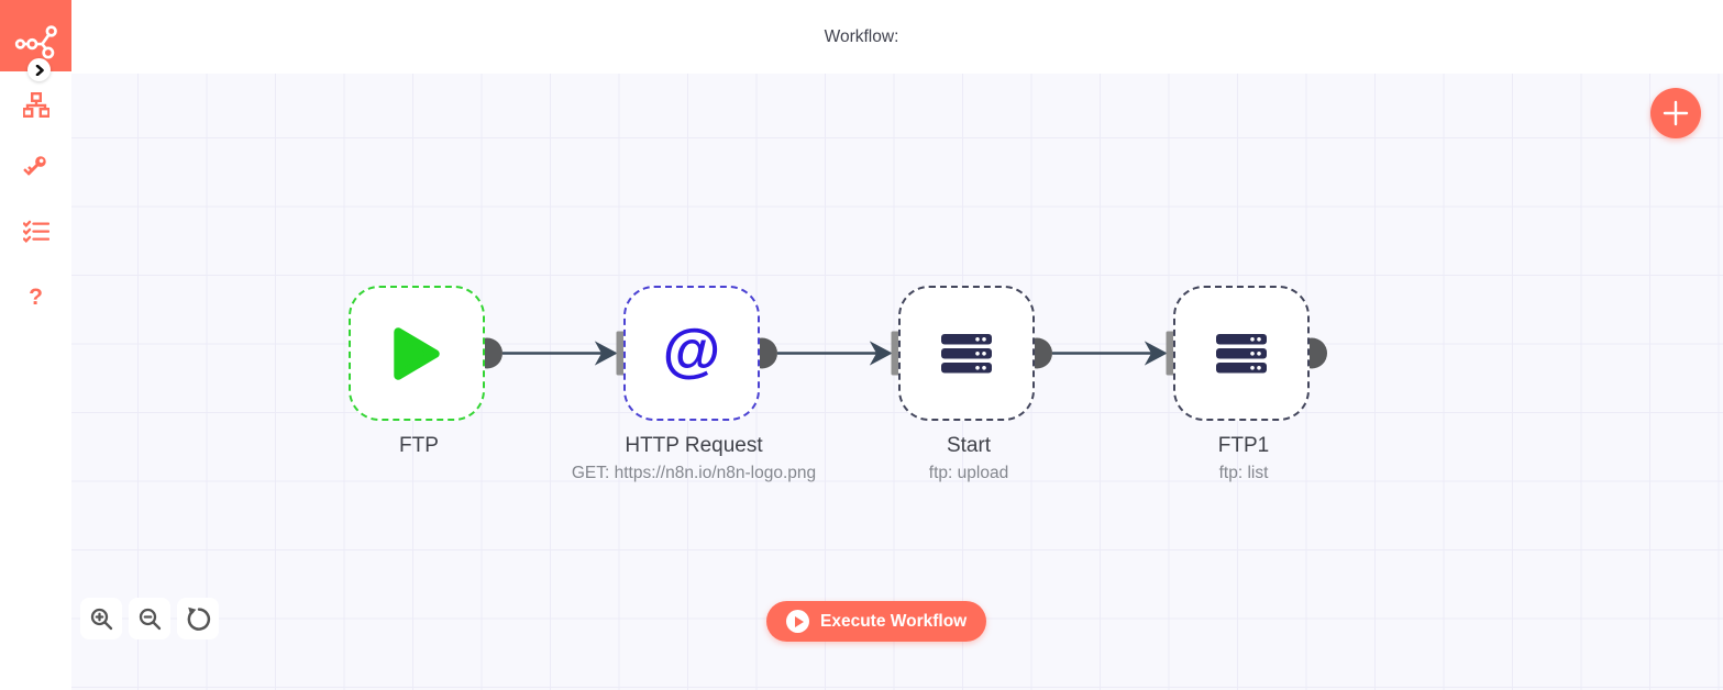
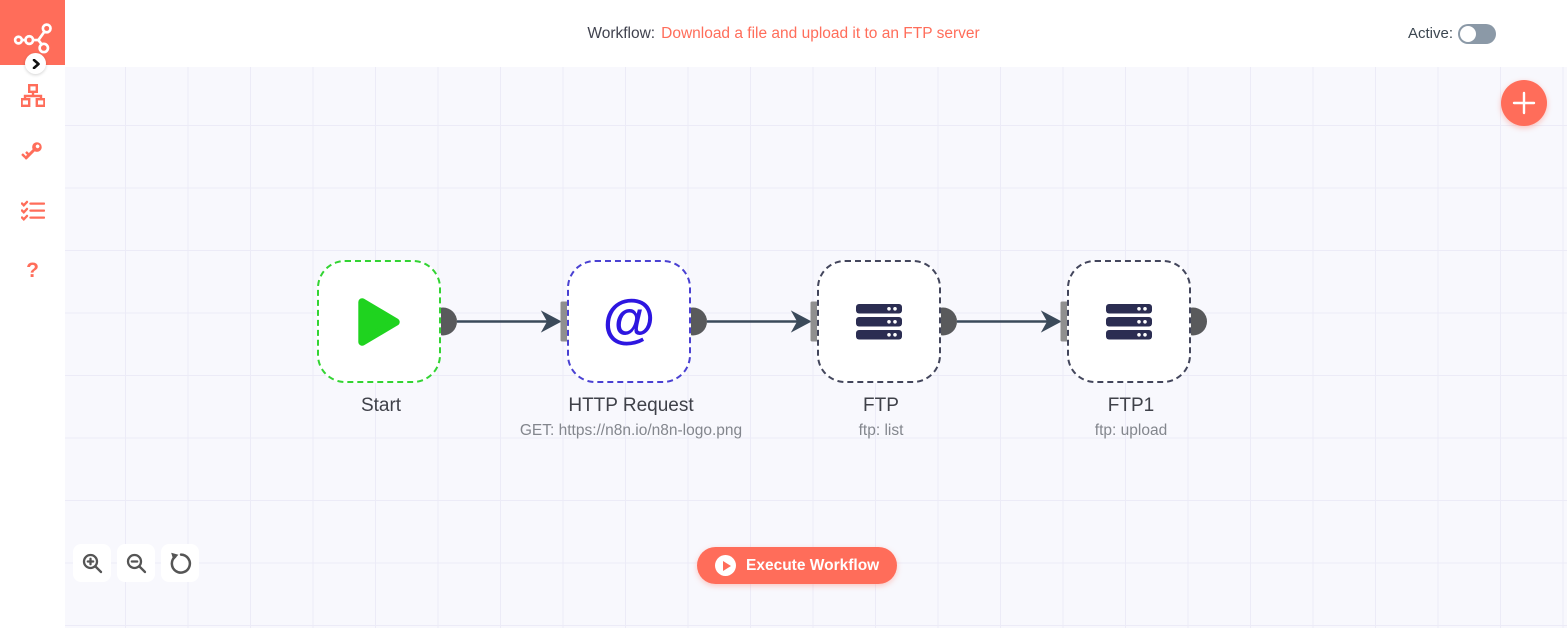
  Workflow:
+ Download a file and upload it to an FTP server
+ Active:
  ?
- FTP
+ Start
  @
  HTTP Request
  GET: https://n8n.io/n8n-logo.png
- Start
+ FTP
- ftp: upload
+ ftp: list
  FTP1
- ftp: list
+ ftp: upload
  Execute Workflow
